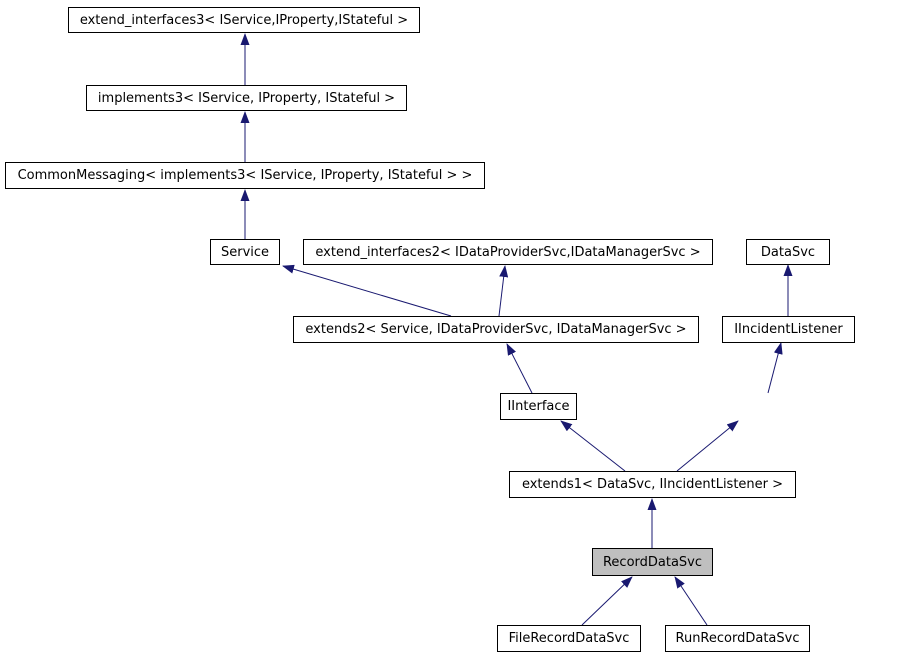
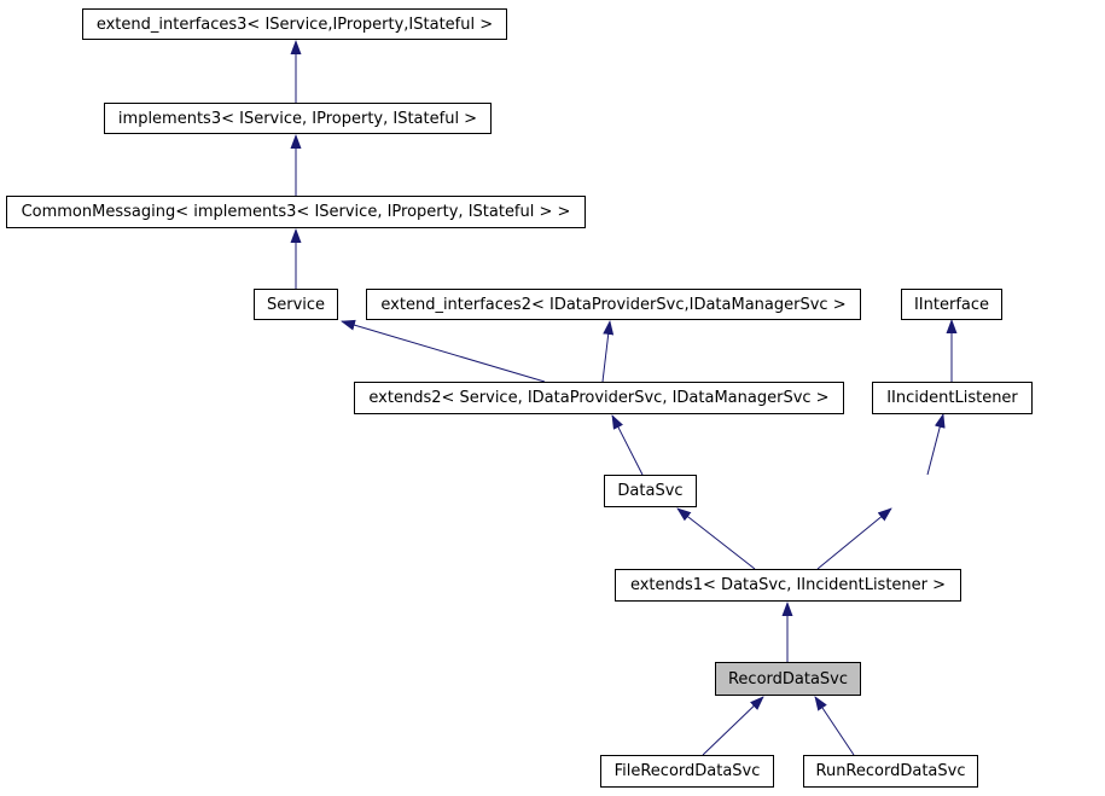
  extend_interfaces3< IService,IProperty,IStateful >
  implements3< IService, IProperty, IStateful >
  CommonMessaging< implements3< IService, IProperty, IStateful > >
  Service
  extend_interfaces2< IDataProviderSvc,IDataManagerSvc >
- DataSvc
+ IInterface
  extends2< Service, IDataProviderSvc, IDataManagerSvc >
  IIncidentListener
- IInterface
+ DataSvc
  extends1< DataSvc, IIncidentListener >
  RecordDataSvc
  FileRecordDataSvc
  RunRecordDataSvc
